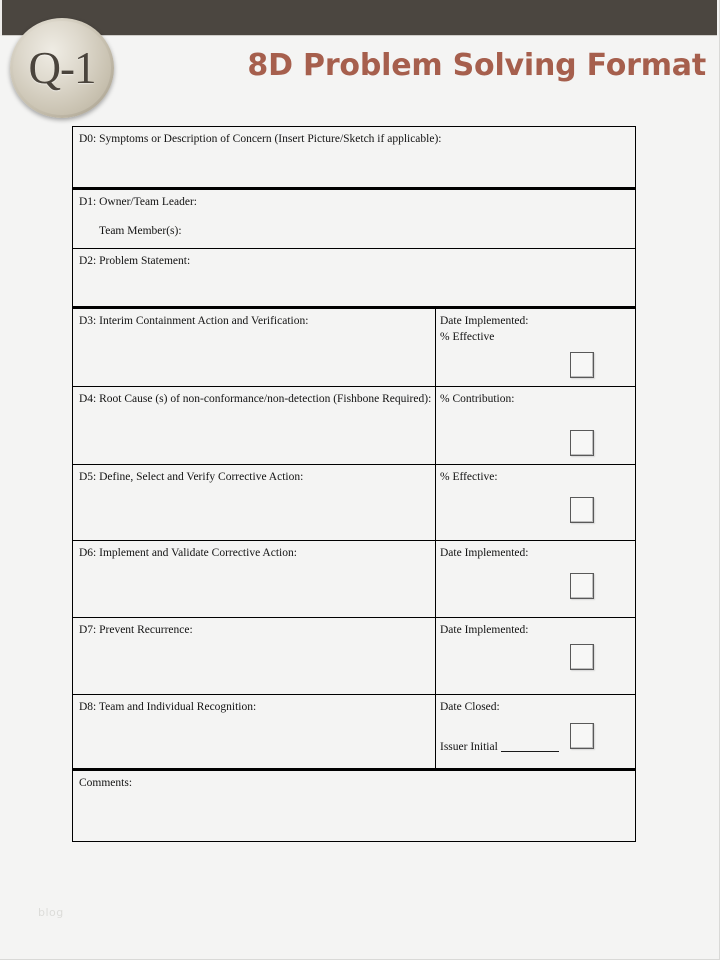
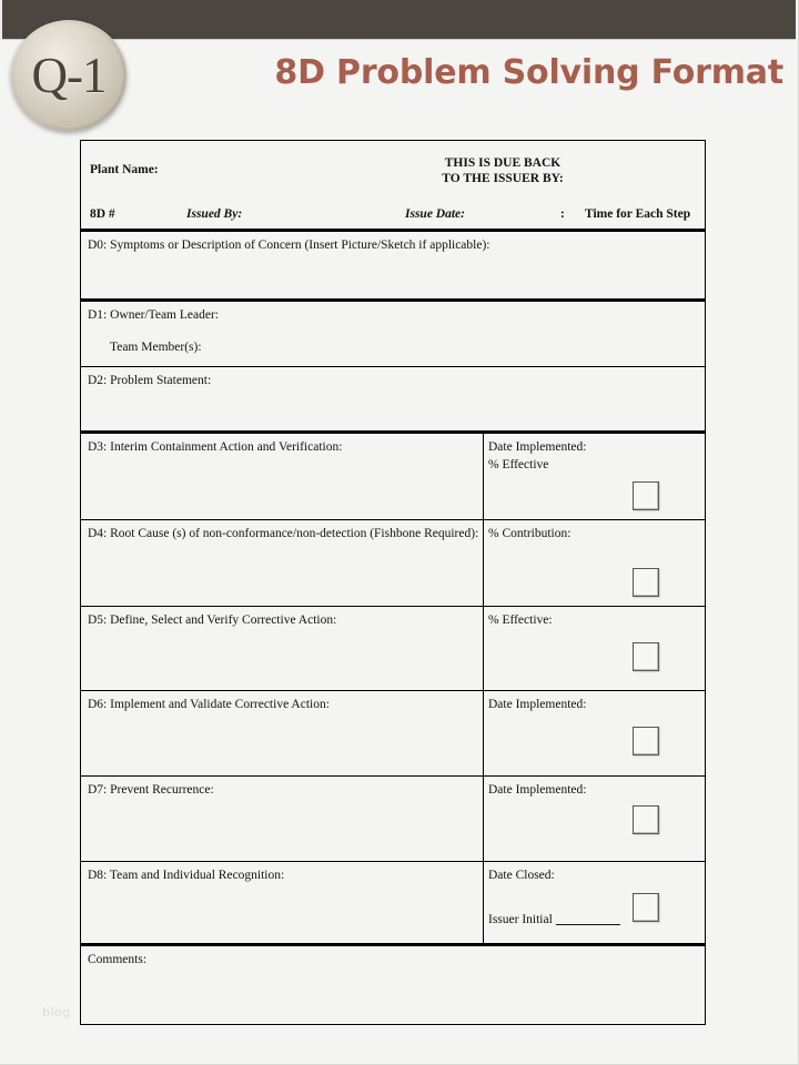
  Q-1
  8D Problem Solving Format
  blog
+ Plant Name:
+ THIS IS DUE BACK
+ TO THE ISSUER BY:
+ 8D #
+ Issued By:
+ Issue Date:
+ :
+ Time for Each Step
  D0: Symptoms or Description of Concern (Insert Picture/Sketch if applicable):
  D1: Owner/Team Leader:
  Team Member(s):
  D2: Problem Statement:
  D3: Interim Containment Action and Verification:
  Date Implemented:
  % Effective
  D4: Root Cause (s) of non-conformance/non-detection (Fishbone Required):
  % Contribution:
  D5: Define, Select and Verify Corrective Action:
  % Effective:
  D6: Implement and Validate Corrective Action:
  Date Implemented:
  D7: Prevent Recurrence:
  Date Implemented:
  D8: Team and Individual Recognition:
  Date Closed:
  Issuer Initial
  Comments:
